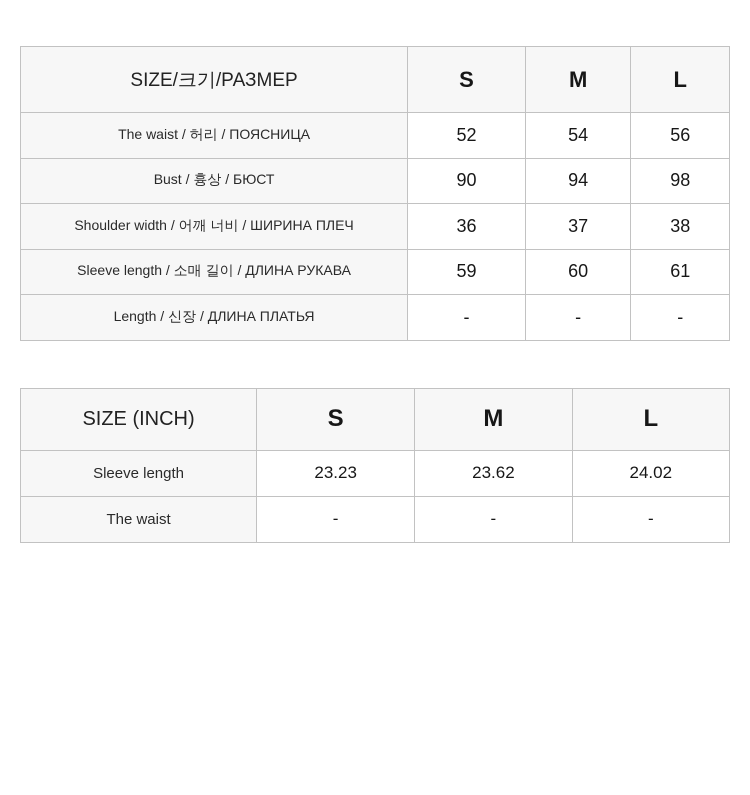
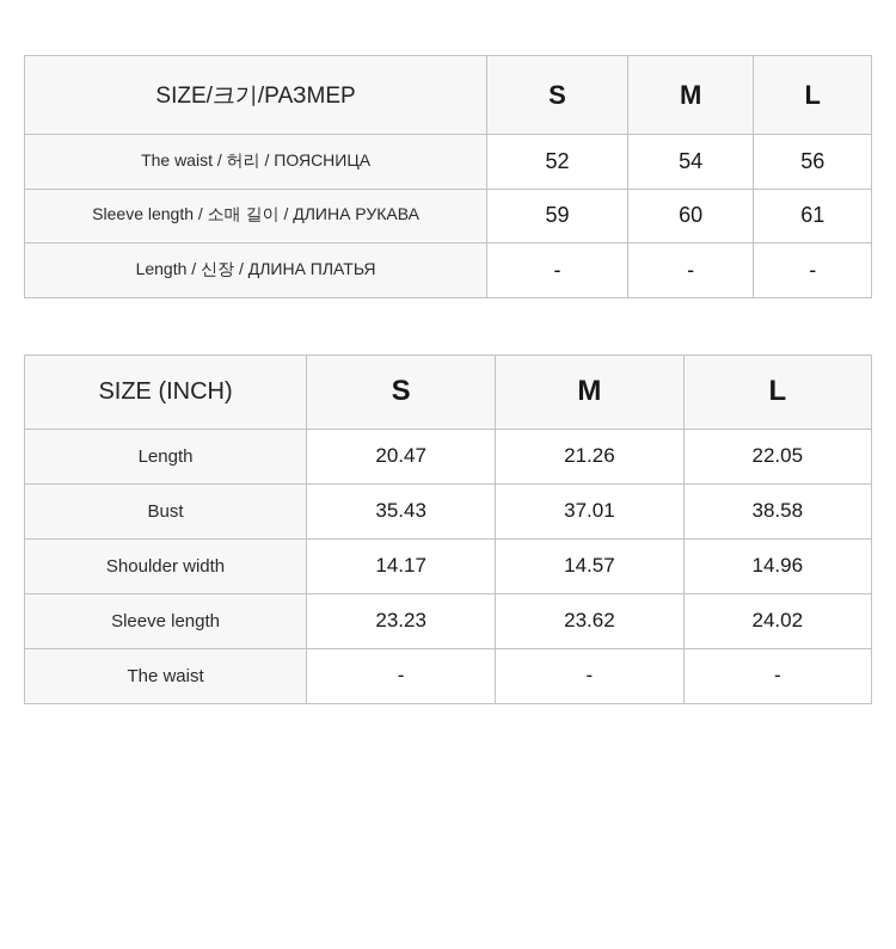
  SIZE/크기/РАЗМЕР	S	M	L
  The waist / 허리 / ПОЯСНИЦА	52	54	56
- Bust / 흉상 / БЮСТ	90	94	98
- Shoulder width / 어깨 너비 / ШИРИНА ПЛЕЧ	36	37	38
  Sleeve length / 소매 길이 / ДЛИНА РУКАВА	59	60	61
  Length / 신장 / ДЛИНА ПЛАТЬЯ	-	-	-
  SIZE (INCH)	S	M	L
+ Length	20.47	21.26	22.05
+ Bust	35.43	37.01	38.58
+ Shoulder width	14.17	14.57	14.96
  Sleeve length	23.23	23.62	24.02
  The waist	-	-	-
